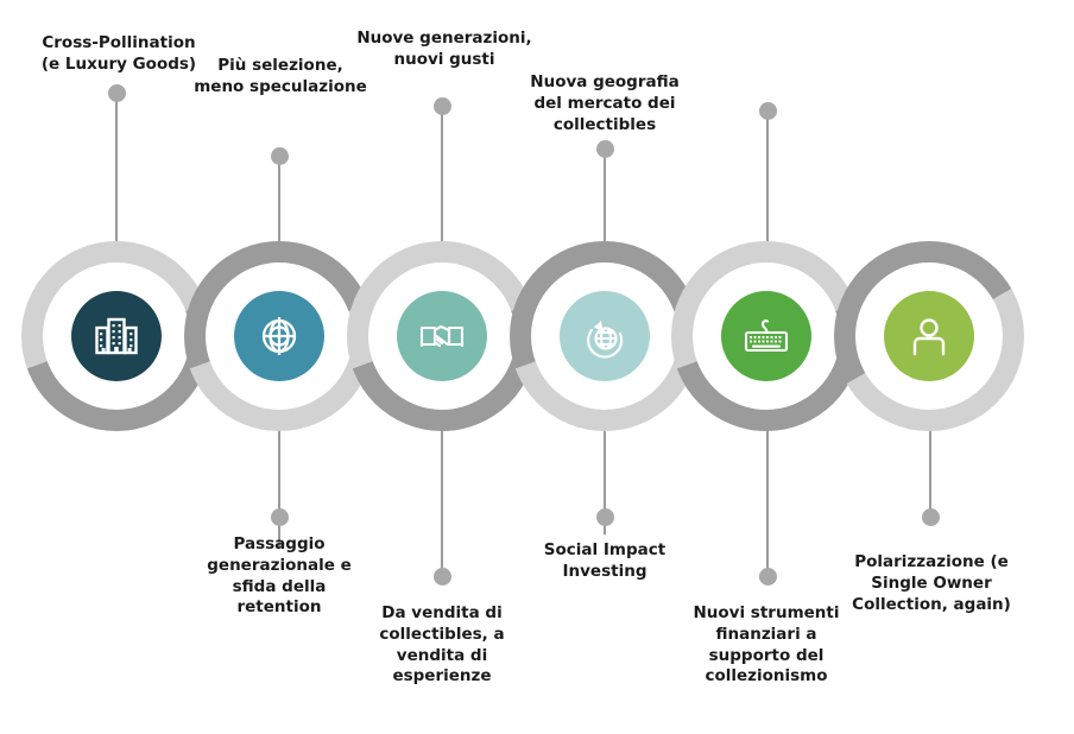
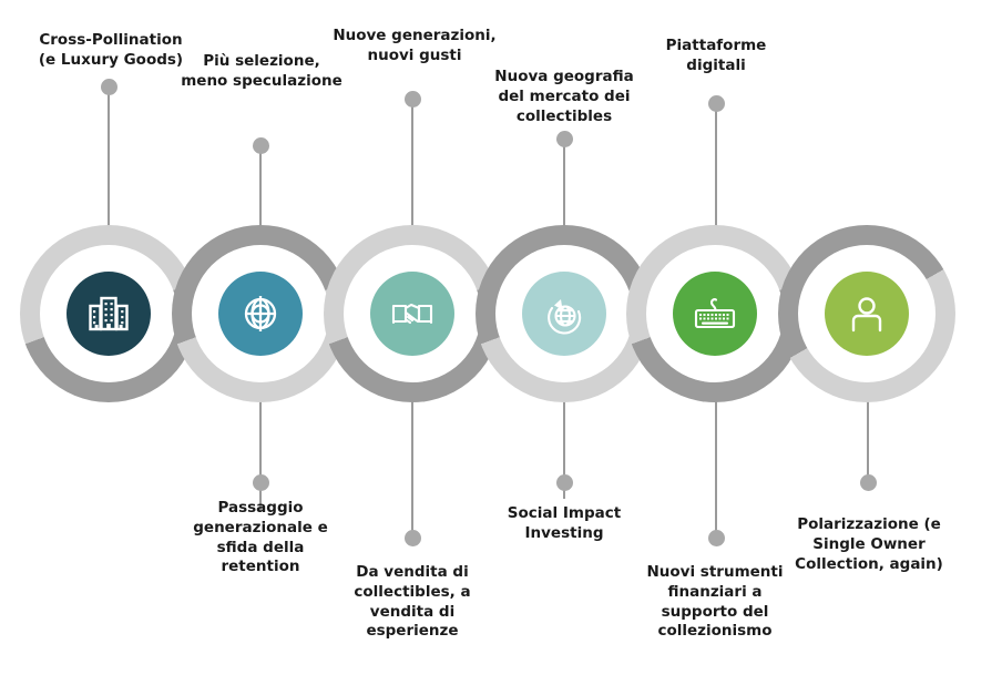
  Cross-Pollination
  (e Luxury Goods)
  Più selezione,
  meno speculazione
  Nuove generazioni,
  nuovi gusti
  Nuova geografia
  del mercato dei
  collectibles
+ Piattaforme
+ digitali
  Passaggio
  generazionale e
  sfida della
  retention
  Da vendita di
  collectibles, a
  vendita di
  esperienze
  Social Impact
  Investing
  Nuovi strumenti
  finanziari a
  supporto del
  collezionismo
  Polarizzazione (e
  Single Owner
  Collection, again)
